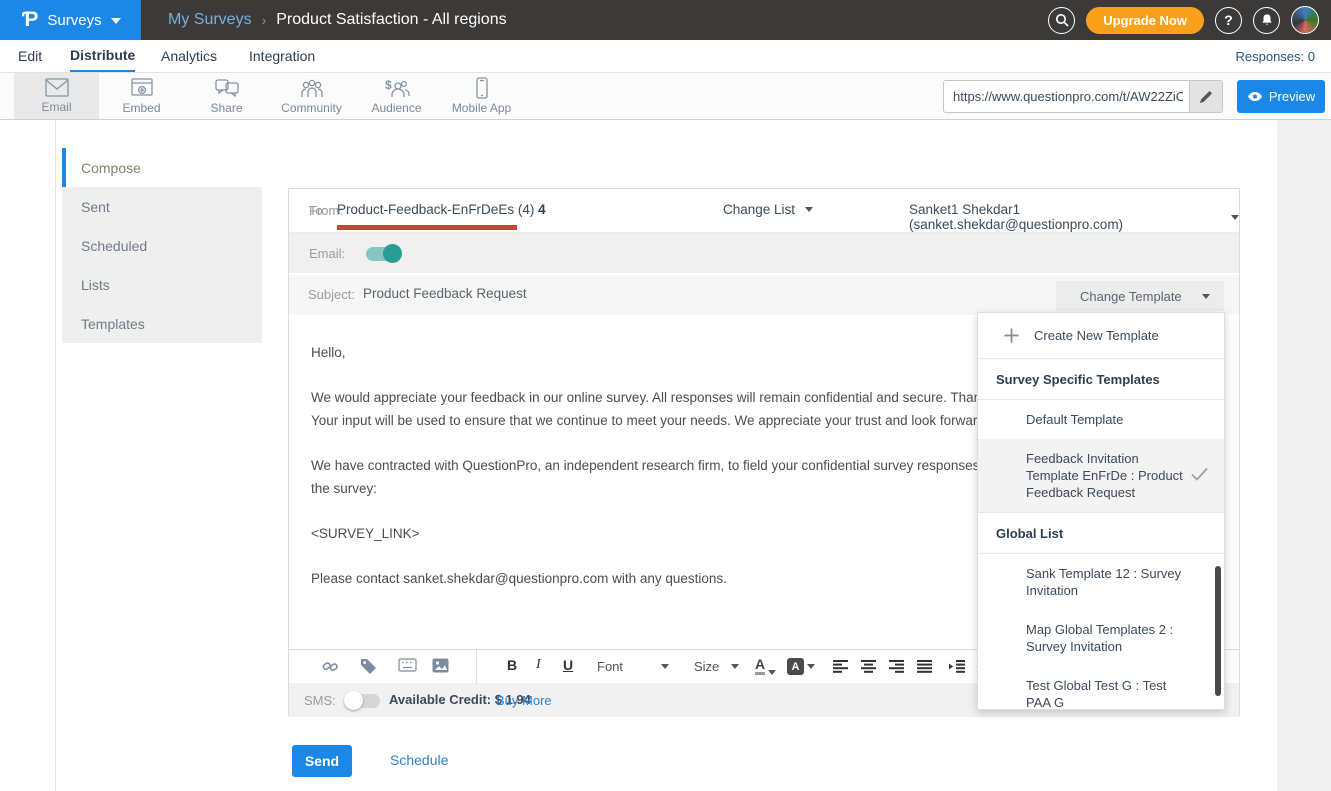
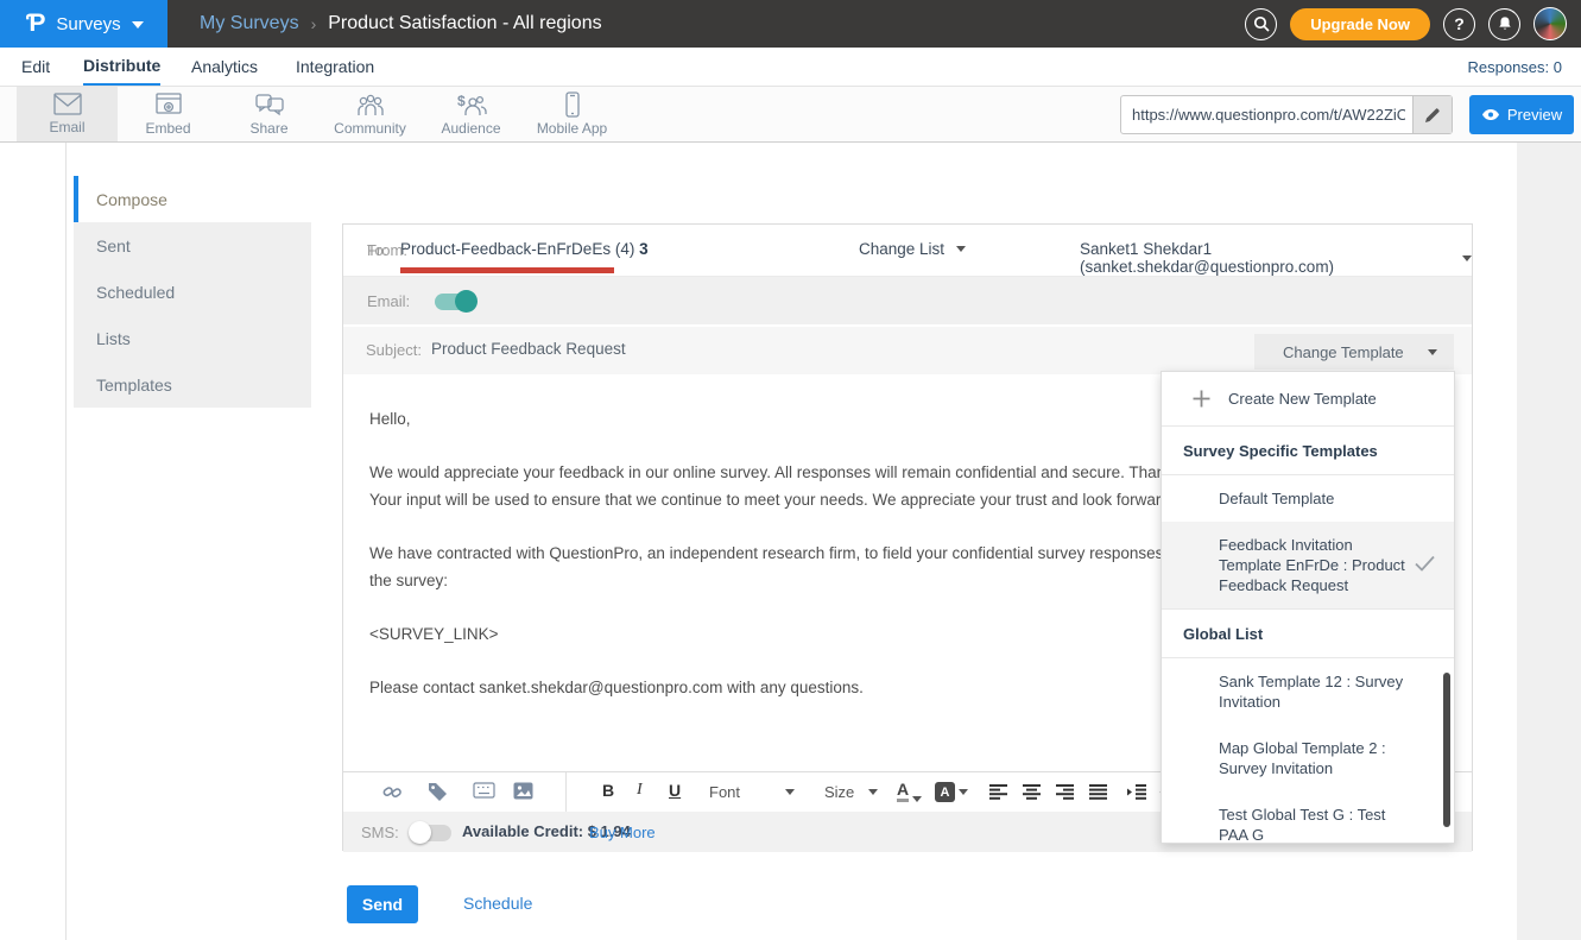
  Ƥ
  Surveys
  My Surveys
  ›
  Product Satisfaction - All regions
  Upgrade Now
  ?
  Edit
  Distribute
  Analytics
  Integration
  Responses: 0
  Email
  Embed
  Share
  Community
  $
  Audience
  Mobile App
  https://www.questionpro.com/t/AW22ZiO
  Preview
  Compose
  Sent
  Scheduled
  Lists
  Templates
  To:
- Product-Feedback-EnFrDeEs (4) 4
+ Product-Feedback-EnFrDeEs (4) 3
  Change List
  From:
  Sanket1 Shekdar1 (sanket.shekdar@questionpro.com)
  Email:
  Subject:
  Product Feedback Request
  Change Template
  Hello,
  We would appreciate your feedback in our online survey. All responses will remain confidential and secure. Tha Your input will be used to ensure that we continue to meet your needs. We appreciate your trust and look forwar
  We have contracted with QuestionPro, an independent research firm, to field your confidential survey responses the survey:
  <SURVEY_LINK>
  Please contact sanket.shekdar@questionpro.com with any questions.
  B
  I
  U
  Font
  Size
  A
  A
  SMS:
  Available Credit: $ 1.94
  Buy More
  Send
  Schedule
  Create New Template
  Survey Specific Templates
  Default Template
  Feedback Invitation Template EnFrDe : Product Feedback Request
  Global List
  Sank Template 12 : Survey Invitation
- Map Global Templates 2 : Survey Invitation
+ Map Global Template 2 : Survey Invitation
  Test Global Test G : Test PAA G
